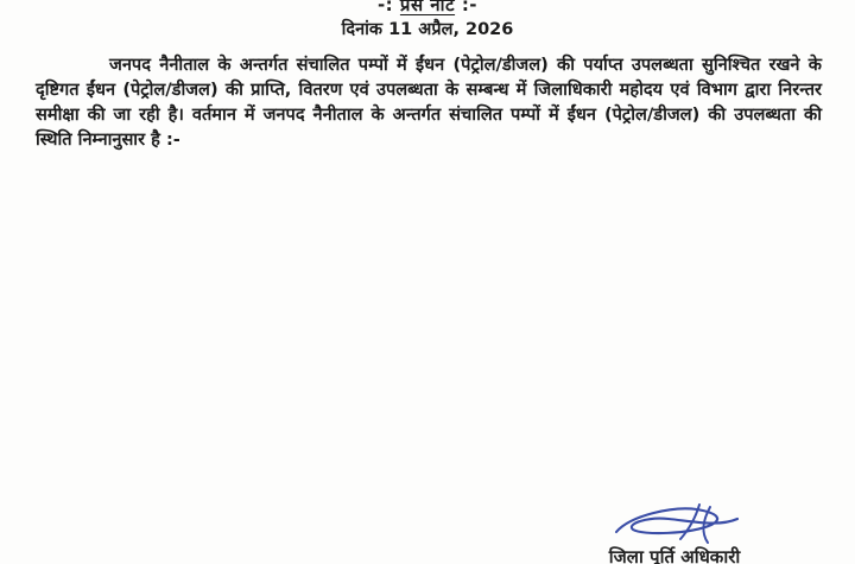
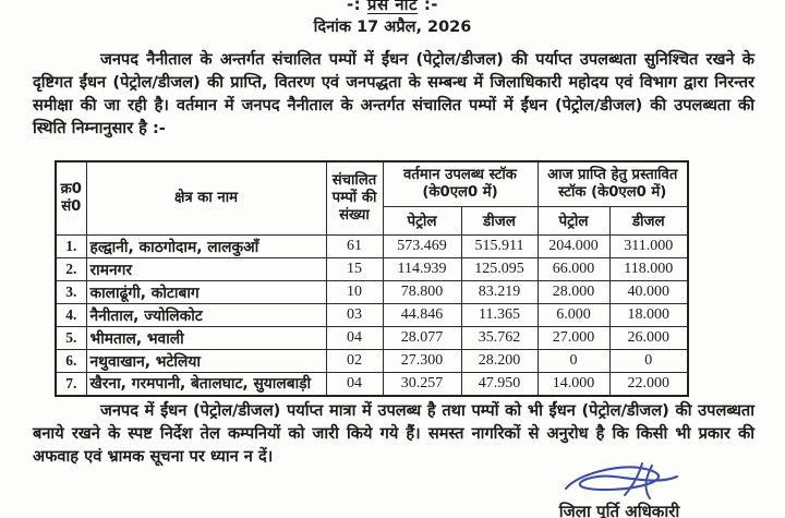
  -: प्रेस नोट :-
- दिनांक 11 अप्रैल, 2026
+ दिनांक 17 अप्रैल, 2026
- जनपद नैनीताल के अन्तर्गत संचालित पम्पों में ईंधन (पेट्रोल/डीजल) की पर्याप्त उपलब्धता सुनिश्चित रखने के दृष्टिगत ईंधन (पेट्रोल/डीजल) की प्राप्ति, वितरण एवं उपलब्धता के सम्बन्ध में जिलाधिकारी महोदय एवं विभाग द्वारा निरन्तर समीक्षा की जा रही है। वर्तमान में जनपद नैनीताल के अन्तर्गत संचालित पम्पों में ईंधन (पेट्रोल/डीजल) की उपलब्धता की स्थिति निम्नानुसार है :-
+ जनपद नैनीताल के अन्तर्गत संचालित पम्पों में ईंधन (पेट्रोल/डीजल) की पर्याप्त उपलब्धता सुनिश्चित रखने के दृष्टिगत ईंधन (पेट्रोल/डीजल) की प्राप्ति, वितरण एवं जनपद्धता के सम्बन्ध में जिलाधिकारी महोदय एवं विभाग द्वारा निरन्तर समीक्षा की जा रही है। वर्तमान में जनपद नैनीताल के अन्तर्गत संचालित पम्पों में ईंधन (पेट्रोल/डीजल) की उपलब्धता की स्थिति निम्नानुसार है :-
+ क्र0 सं0	क्षेत्र का नाम	संचालित पम्पों की संख्या	वर्तमान उपलब्ध स्टॉक (के0एल0 में)	आज प्राप्ति हेतु प्रस्तावित स्टॉक (के0एल0 में)
+ पेट्रोल	डीजल	पेट्रोल	डीजल
+ 1.	हल्द्वानी, काठगोदाम, लालकुआँ	61	573.469	515.911	204.000	311.000
+ 2.	रामनगर	15	114.939	125.095	66.000	118.000
+ 3.	कालाढूंगी, कोटाबाग	10	78.800	83.219	28.000	40.000
+ 4.	नैनीताल, ज्योलिकोट	03	44.846	11.365	6.000	18.000
+ 5.	भीमताल, भवाली	04	28.077	35.762	27.000	26.000
+ 6.	नथुवाखान, भटेलिया	02	27.300	28.200	0	0
+ 7.	खैरना, गरमपानी, बेतालघाट, सुयालबाड़ी	04	30.257	47.950	14.000	22.000
+ जनपद में ईंधन (पेट्रोल/डीजल) पर्याप्त मात्रा में उपलब्ध है तथा पम्पों को भी ईंधन (पेट्रोल/डीजल) की उपलब्धता बनाये रखने के स्पष्ट निर्देश तेल कम्पनियों को जारी किये गये हैं। समस्त नागरिकों से अनुरोध है कि किसी भी प्रकार की अफवाह एवं भ्रामक सूचना पर ध्यान न दें।
  जिला पूर्ति अधिकारी
